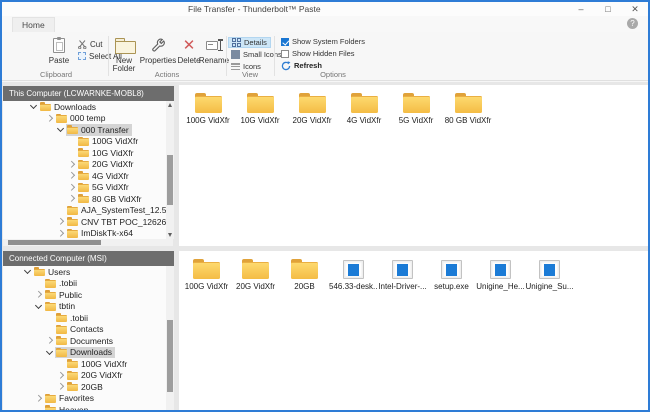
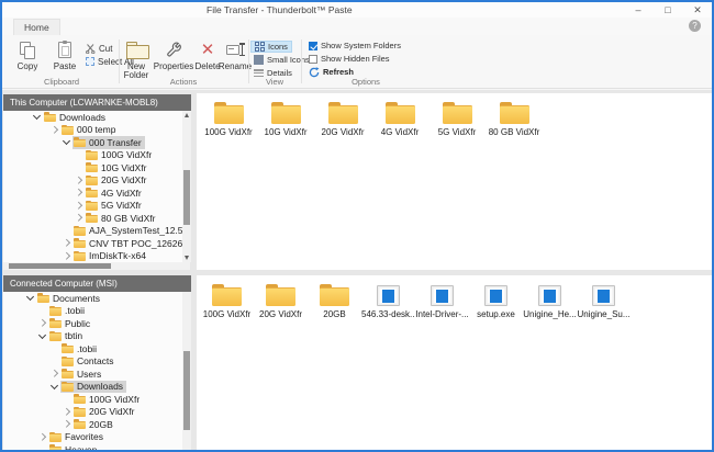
  File Transfer - Thunderbolt™ Paste
  –
  □
  ✕
  Home
  ?
+ Copy
  Paste
  Cut
  Select All
  Clipboard
  New
  Folder
  Properties
  ✕
  Delete
  Renam
  Actions
- Details
+ Icons
  Small Icons
- Icons
+ Details
  View
  Show System Folders
  Show Hidden Files
  Refresh
  Options
  This Computer (LCWARNKE-MOBL8)
  Downloads
  000 temp
  000 Transfer
  100G VidXfr
  10G VidXfr
  20G VidXfr
  4G VidXfr
  5G VidXfr
  80 GB VidXfr
  AJA_SystemTest_12.5
  CNV TBT POC_12626
  ImDiskTk-x64
  Connected Computer (MSI)
- Users
+ Documents
  .tobii
  Public
  tbtin
  .tobii
  Contacts
- Documents
+ Users
  Downloads
  100G VidXfr
  20G VidXfr
  20GB
  Favorites
  Heaven
  100G VidXfr
  10G VidXfr
  20G VidXfr
  4G VidXfr
  5G VidXfr
  80 GB VidXfr
  100G VidXfr
  20G VidXfr
  20GB
  546.33-desk..
  Intel-Driver-...
  setup.exe
  Unigine_He...
  Unigine_Su...
